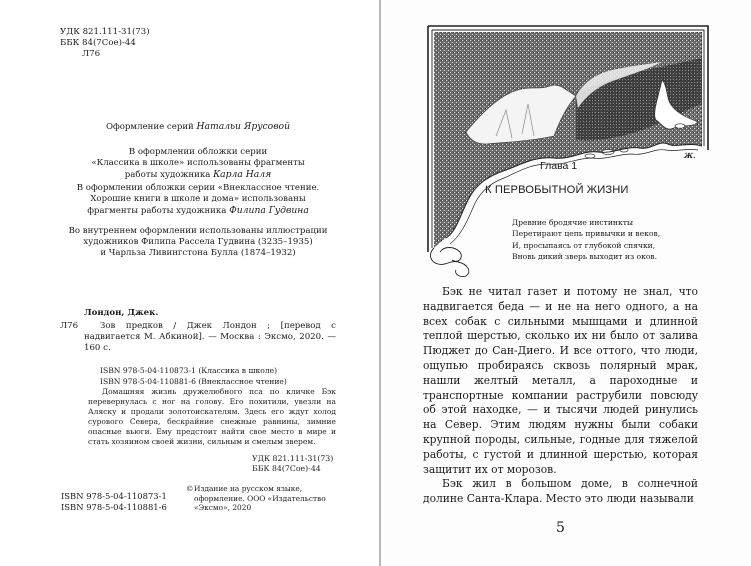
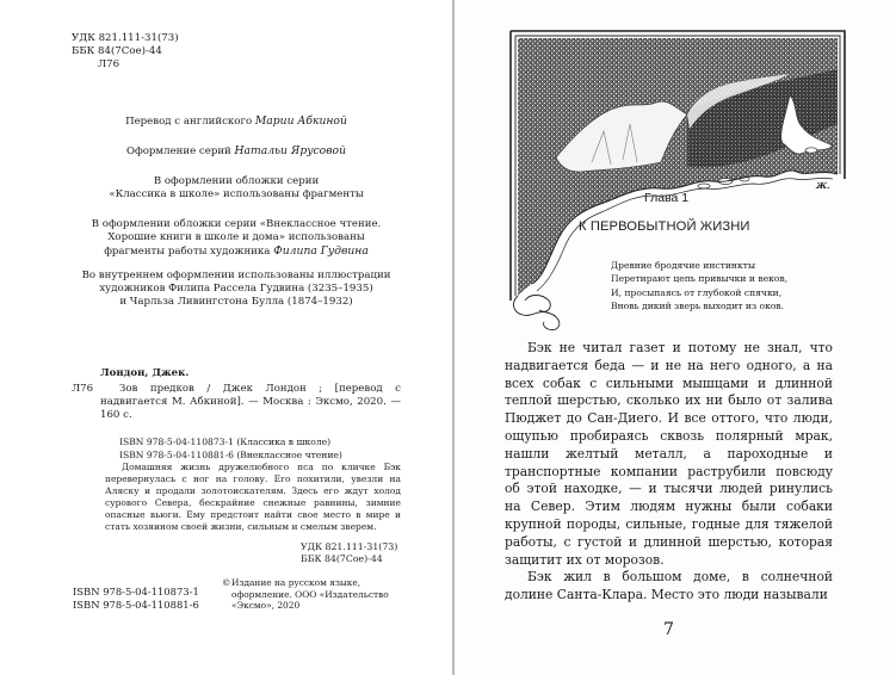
  УДК 821.111-31(73)
  ББК 84(7Сое)-44
  Л76
+ Перевод с английского Марии Абкиной
  Оформление серий Натальи Ярусовой
  В оформлении обложки серии
  «Классика в школе» использованы фрагменты
- работы художника Карла Наля
  В оформлении обложки серии «Внеклассное чтение.
  Хорошие книги в школе и дома» использованы
  фрагменты работы художника Филипа Гудвина
  Во внутреннем оформлении использованы иллюстрации
  художников Филипа Рассела Гудвина (3235–1935)
  и Чарльза Ливингстона Булла (1874–1932)
  Лондон, Джек.
  Л76
  Зов предков / Джек Лондон ; [перевод с надвигается М. Абкиной]. — Москва : Эксмо, 2020. — 160 с.
  ISBN 978-5-04-110873-1 (Классика в школе)
  ISBN 978-5-04-110881-6 (Внеклассное чтение)
  Домашняя жизнь дружелюбного пса по кличке Бэк перевернулась с ног на голову. Его похитили, увезли на Аляску и продали золотоискателям. Здесь его ждут холод сурового Севера, бескрайние снежные равнины, зимние опасные вьюги. Ему предстоит найти свое место в мире и стать хозяином своей жизни, сильным и смелым зверем.
  УДК 821.111-31(73)
  ББК 84(7Сое)-44
  ISBN 978-5-04-110873-1
  ISBN 978-5-04-110881-6
  ©
  Издание на русском языке, оформление. ООО «Издательство «Эксмо», 2020
  Ж.
  Глава 1
  К ПЕРВОБЫТНОЙ ЖИЗНИ
  Древние бродячие инстинкты
  Перетирают цепь привычки и веков,
  И, просыпаясь от глубокой спячки,
  Вновь дикий зверь выходит из оков.
  Бэк не читал газет и потому не знал, что надвигается беда — и не на него одного, а на всех собак с сильными мышцами и длинной теплой шерстью, сколько их ни было от залива Пюджет до Сан-Диего. И все оттого, что люди, ощупью пробираясь сквозь полярный мрак, нашли желтый металл, а пароходные и транспортные компании раструбили повсюду об этой находке, — и тысячи людей ринулись на Север. Этим людям нужны были собаки крупной породы, сильные, годные для тяжелой работы, с густой и длинной шерстью, которая защитит их от морозов.
  Бэк жил в большом доме, в солнечной долине Санта-Клара. Место это люди называли
- 5
+ 7
